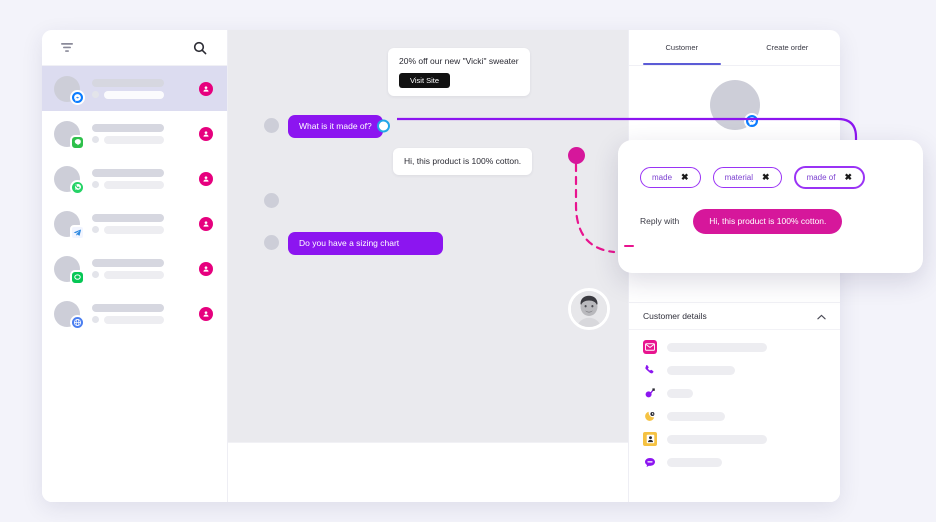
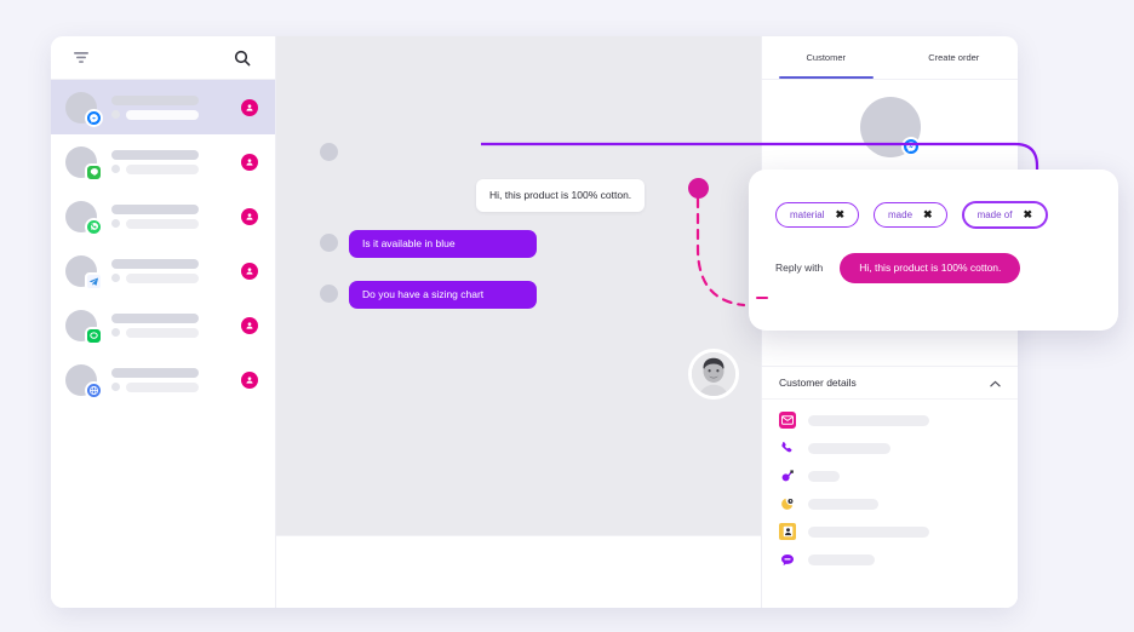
- 20% off our new "Vicki" sweater
- Visit Site
- What is it made of?
  Hi, this product is 100% cotton.
+ Is it available in blue
  Do you have a sizing chart
  Customer
  Create order
  Customer details
- made
+ material
  ✖
- material
+ made
  ✖
  made of
  ✖
  Reply with
  Hi, this product is 100% cotton.
